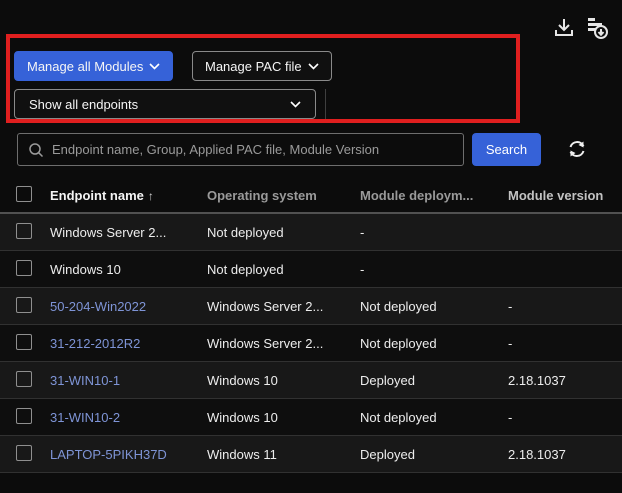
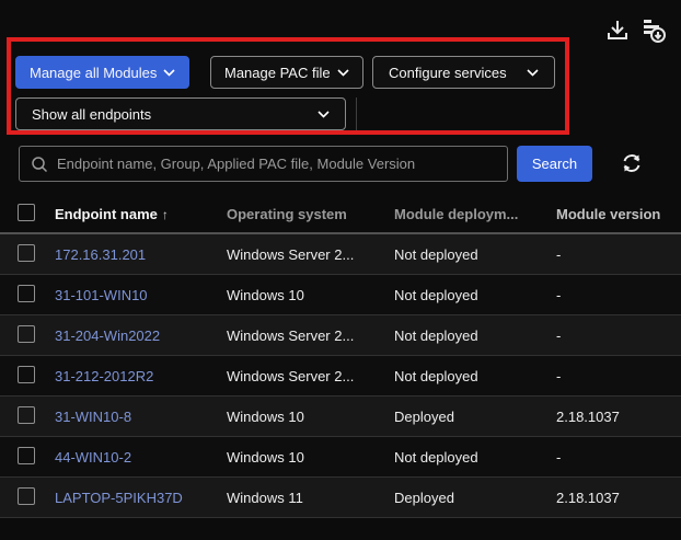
  Manage all Modules
  Manage PAC file
+ Configure services
  Show all endpoints
  Endpoint name, Group, Applied PAC file, Module Version
  Search
  Endpoint name ↑
  Operating system
  Module deploym...
  Module version
+ 172.16.31.201
  Windows Server 2...
  Not deployed
  -
+ 31-101-WIN10
  Windows 10
  Not deployed
  -
- 50-204-Win2022
+ 31-204-Win2022
  Windows Server 2...
  Not deployed
  -
  31-212-2012R2
  Windows Server 2...
  Not deployed
  -
- 31-WIN10-1
+ 31-WIN10-8
  Windows 10
  Deployed
  2.18.1037
- 31-WIN10-2
+ 44-WIN10-2
  Windows 10
  Not deployed
  -
  LAPTOP-5PIKH37D
  Windows 11
  Deployed
  2.18.1037
